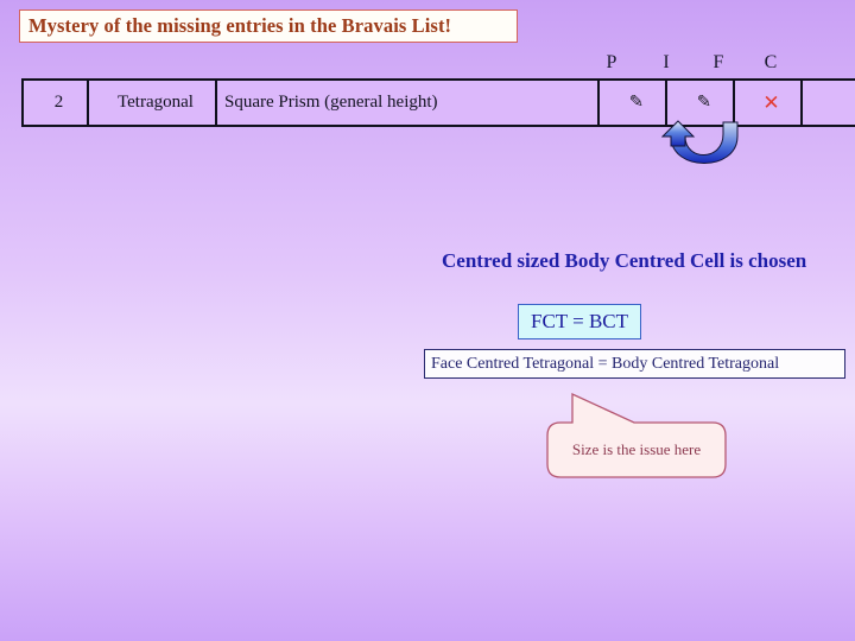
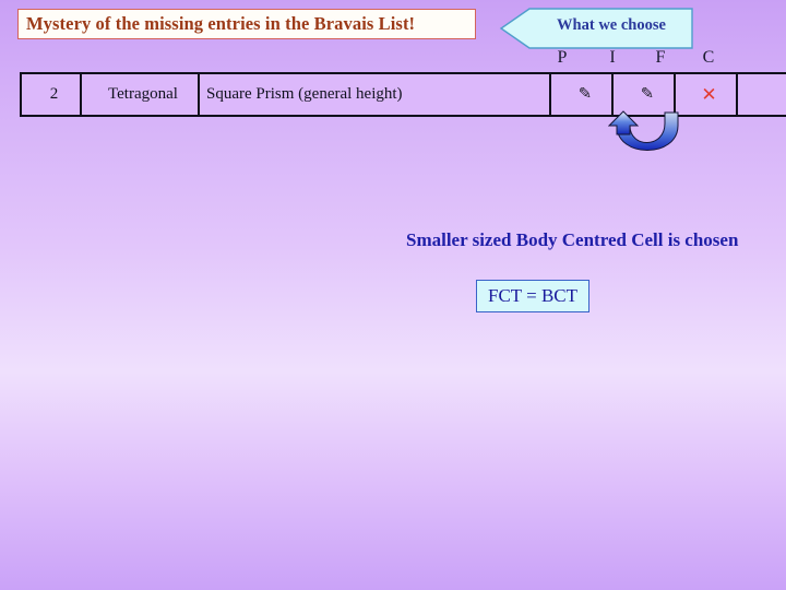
  Mystery of the missing entries in the Bravais List!
+ What we choose
  P
  I
  F
  C
  2	Tetragonal	Square Prism (general height)	✎	✎	✕
- Centred sized Body Centred Cell is chosen
+ Smaller sized Body Centred Cell is chosen
  FCT = BCT
- Face Centred Tetragonal = Body Centred Tetragonal
- Size is the issue here
